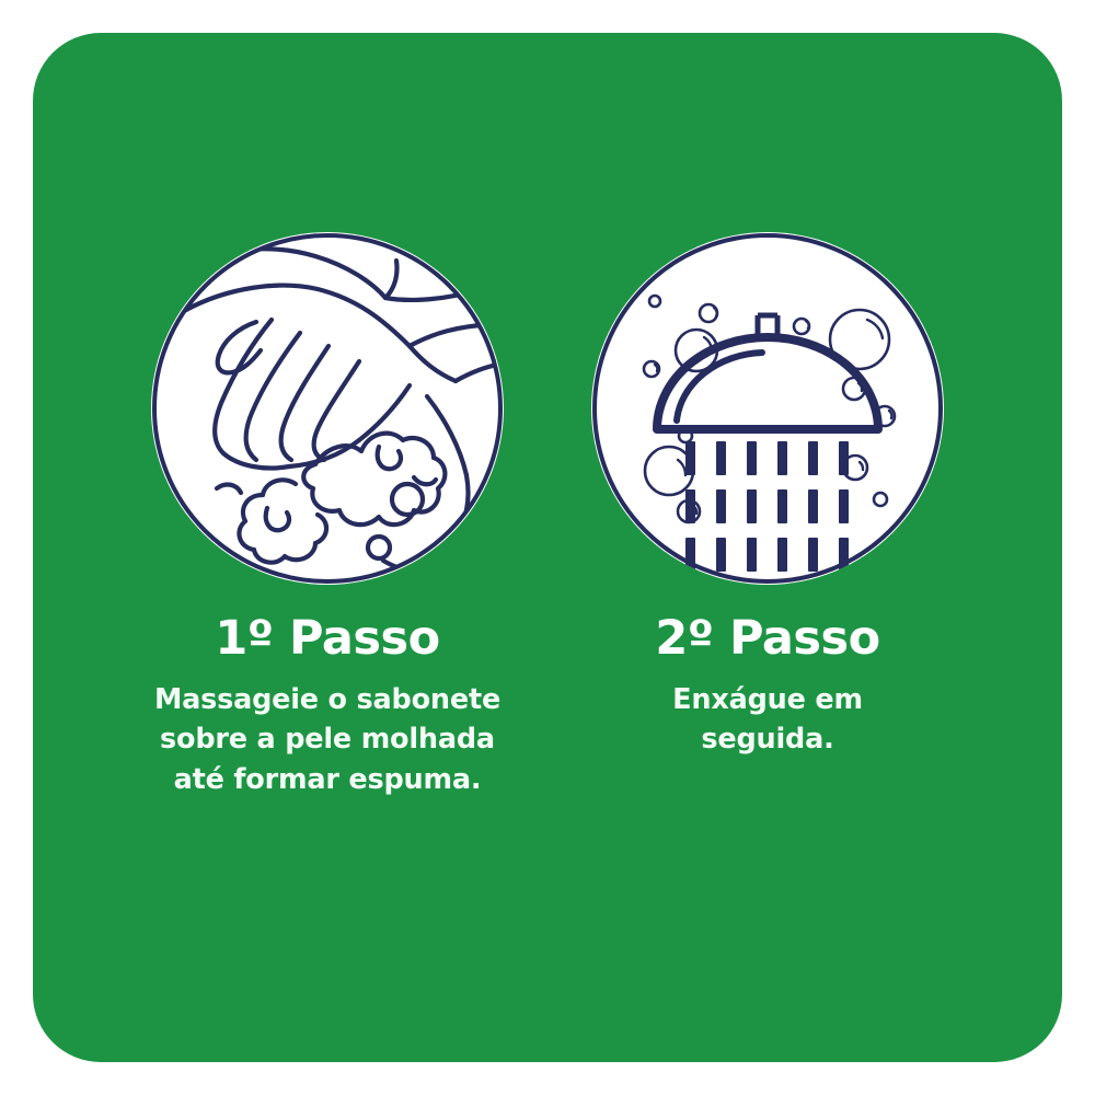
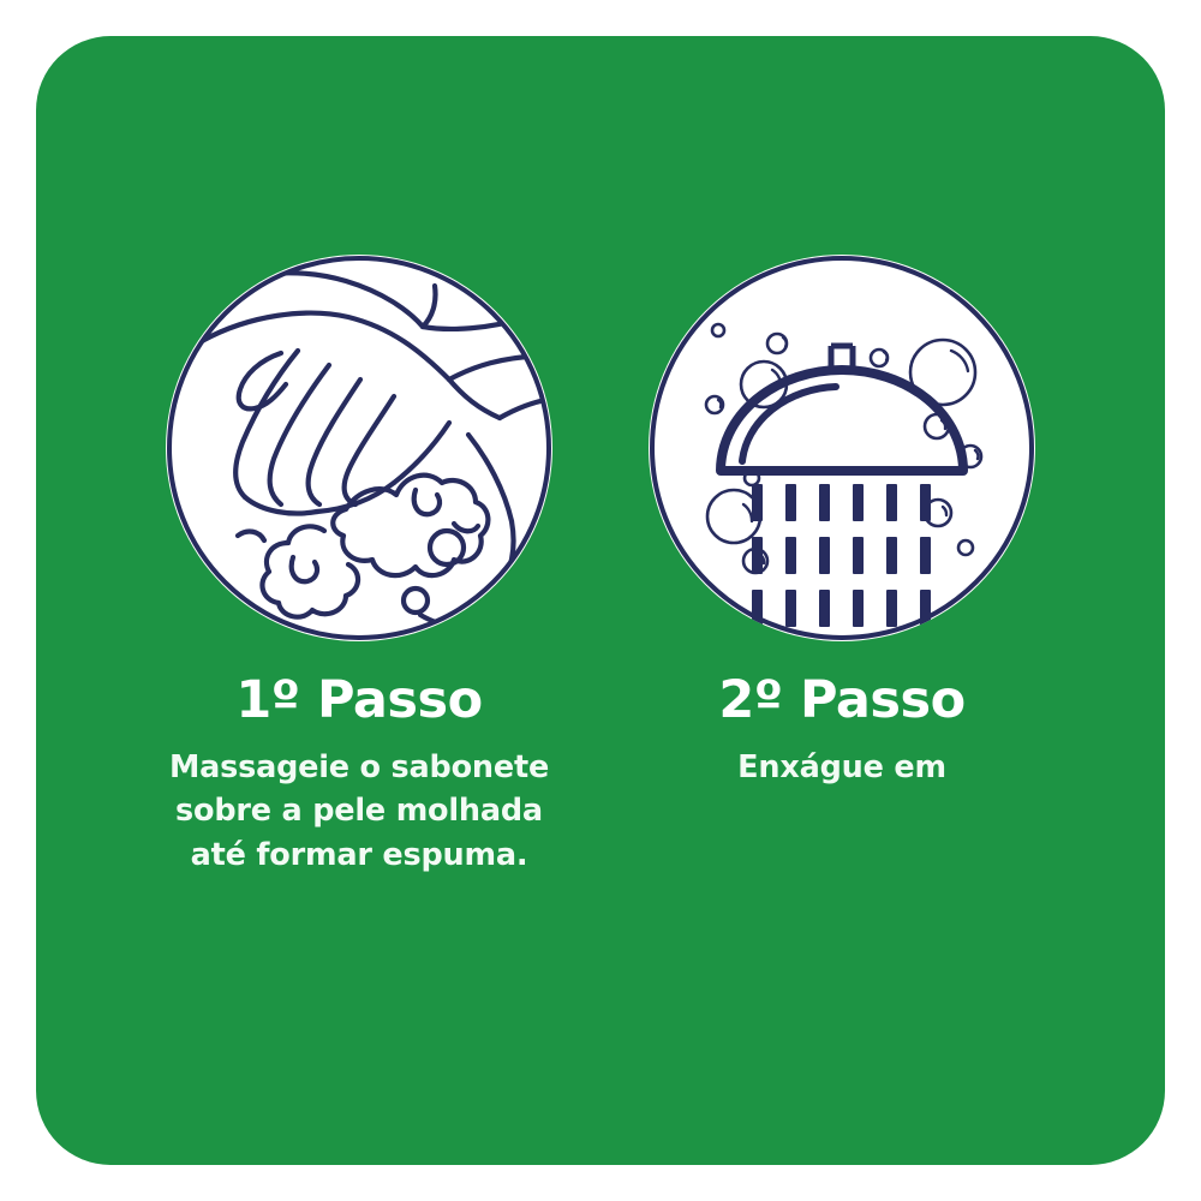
  1º Passo
  Massageie o sabonete
  sobre a pele molhada
  até formar espuma.
  2º Passo
  Enxágue em
- seguida.
